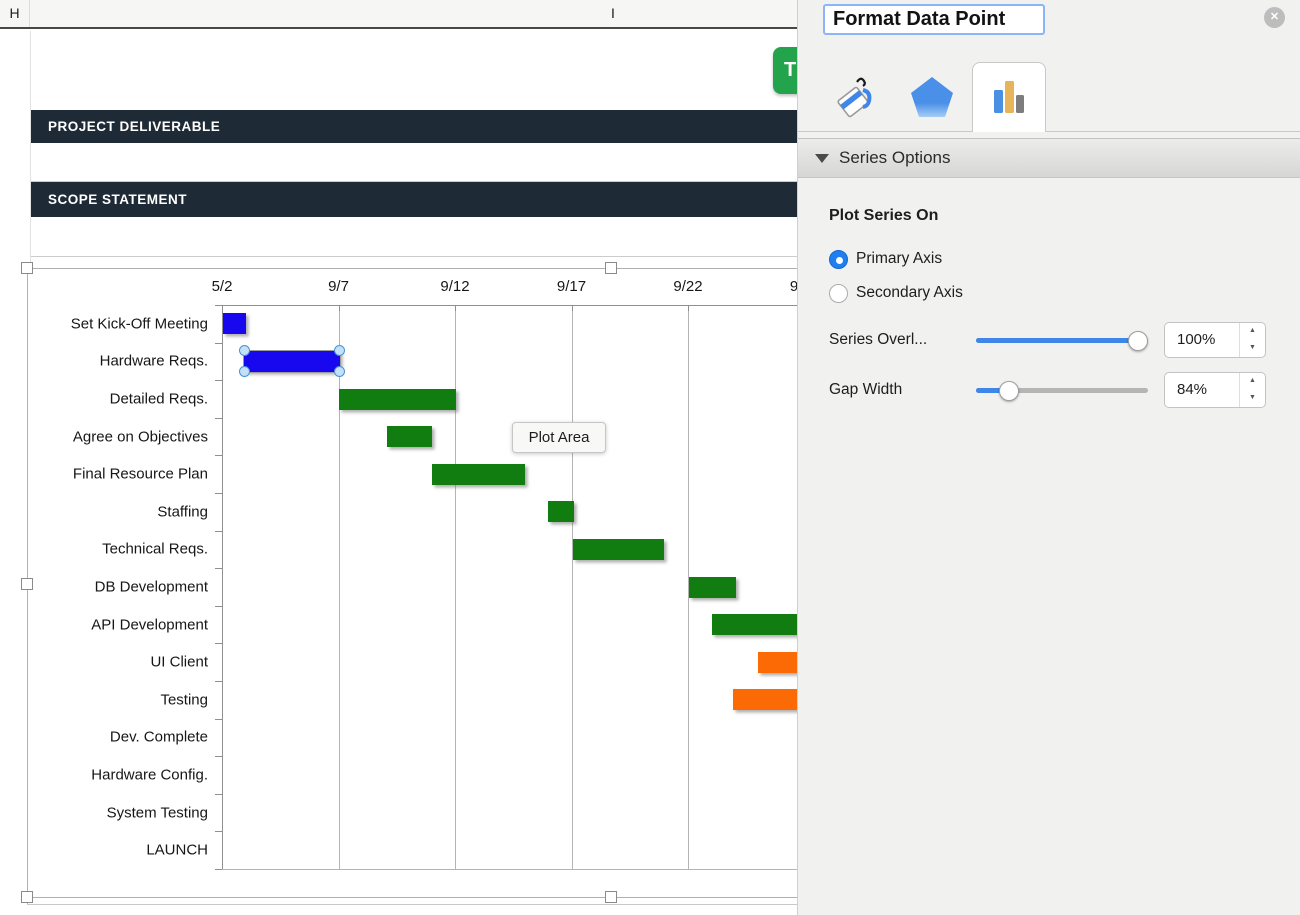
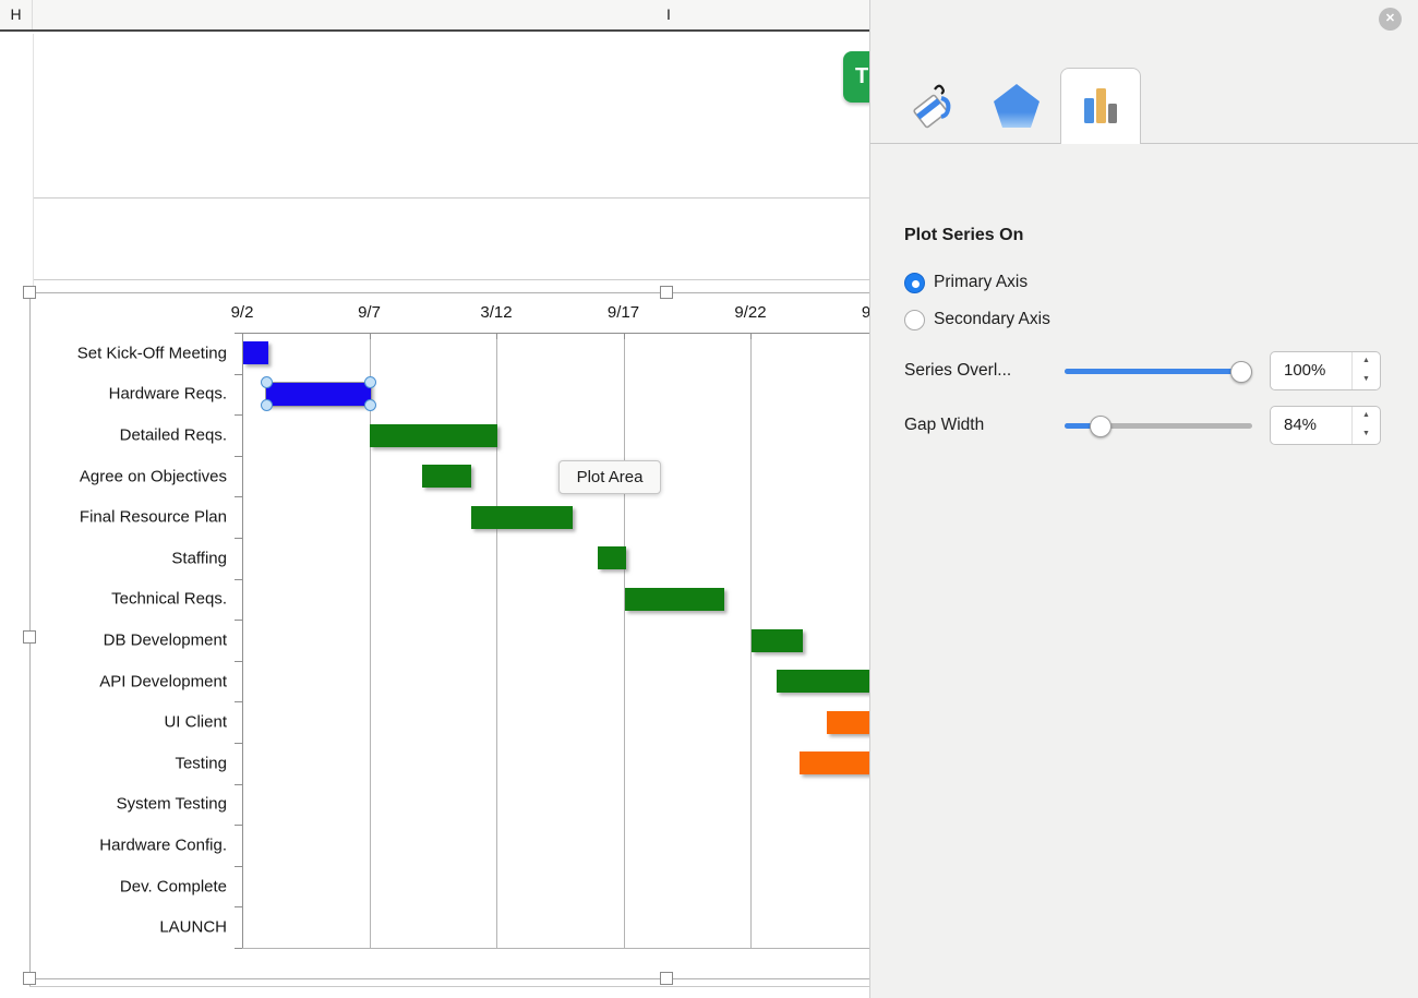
  H
  I
  T
- PROJECT DELIVERABLE
- SCOPE STATEMENT
- 5/2
+ 9/2
  9/7
- 9/12
+ 3/12
  9/17
  9/22
  Set Kick-Off Meeting
  Hardware Reqs.
  Detailed Reqs.
  Agree on Objectives
  Final Resource Plan
  Staffing
  Technical Reqs.
  DB Development
  API Development
  UI Client
  Testing
- Dev. Complete
+ System Testing
  Hardware Config.
- System Testing
+ Dev. Complete
  LAUNCH
  Plot Area
- Format Data Point
  ✕
- Series Options
  Plot Series On
  Primary Axis
  Secondary Axis
  Series Overl...
  100%
  Gap Width
  84%
